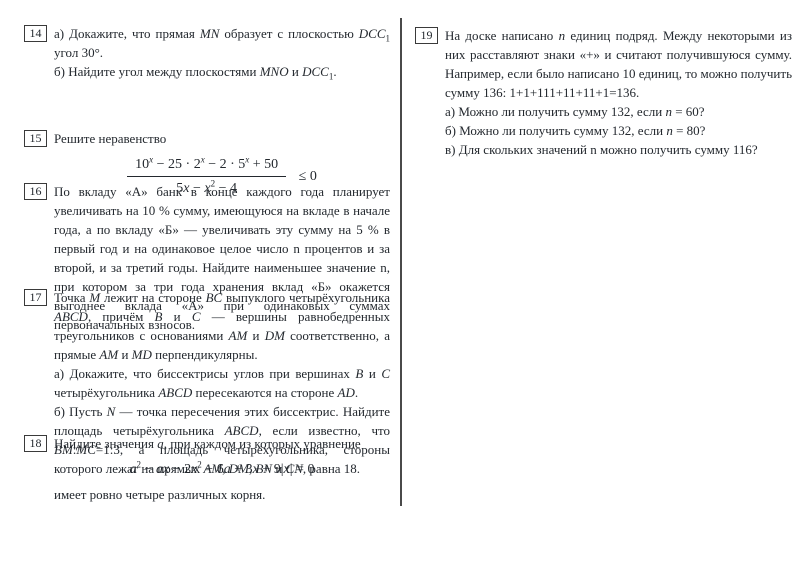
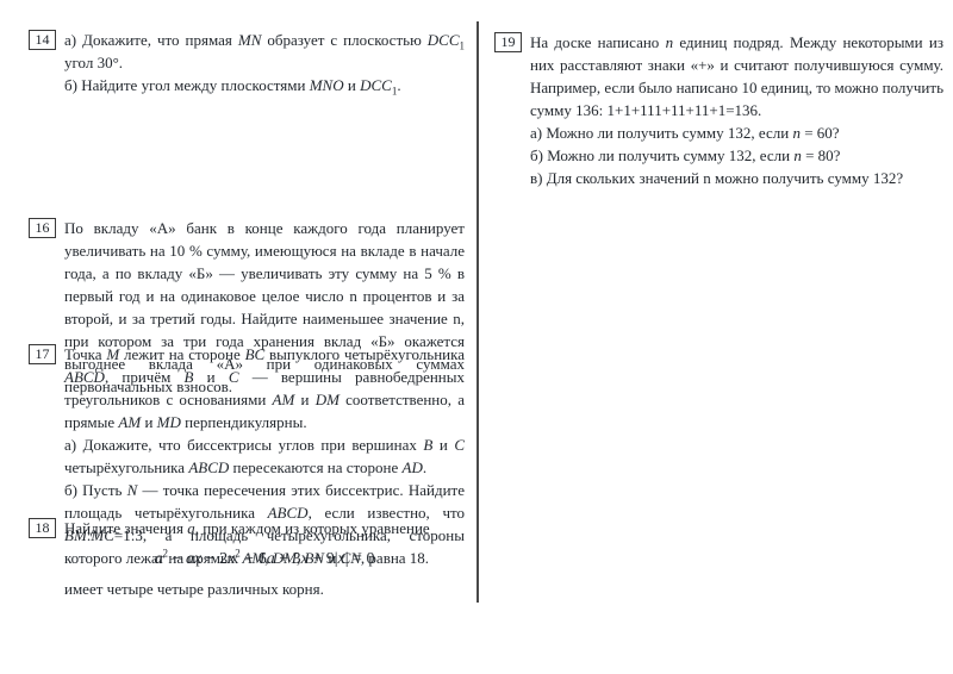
  14
  а) Докажите, что прямая MN образует с плоскостью DCC1 угол 30°.
  б) Найдите угол между плоскостями MNO и DCC1.
- 15
- Решите неравенство
- 10x − 25 · 2x − 2 · 5x + 50
- 5x − x2 − 4
- ≤ 0
  16
  По вкладу «А» банк в конце каждого года планирует увеличивать на 10 % сумму, имеющуюся на вкладе в начале года, а по вкладу «Б» — увеличивать эту сумму на 5 % в первый год и на одинаковое целое число n процентов и за второй, и за третий годы. Найдите наименьшее значение n, при котором за три года хранения вклад «Б» окажется выгоднее вклада «А» при одинаковых суммах первоначальных взносов.
  17
  Точка M лежит на стороне BC выпуклого четырёхугольника ABCD, причём B и C — вершины равнобедренных треугольников с основаниями AM и DM соответственно, а прямые AM и MD перпендикулярны.
  а) Докажите, что биссектрисы углов при вершинах B и C четырёхугольника ABCD пересекаются на стороне AD.
  б) Пусть N — точка пересечения этих биссектрис. Найдите площадь четырёхугольника ABCD, если известно, что BM:MC=1:3, а площадь четырёхугольника, стороны которого лежат на прямых AM, DM, BN и CN, равна 18.
  18
  Найдите значения a, при каждом из которых уравнение
  a2 − ax − 2x2 − 6a + 3x + 9|x| = 0
- имеет ровно четыре различных корня.
+ имеет четыре четыре различных корня.
  19
  На доске написано n единиц подряд. Между некоторыми из них расставляют знаки «+» и считают получившуюся сумму. Например, если было написано 10 единиц, то можно получить сумму 136: 1+1+111+11+11+1=136.
  а) Можно ли получить сумму 132, если n = 60?
  б) Можно ли получить сумму 132, если n = 80?
- в) Для скольких значений n можно получить сумму 116?
+ в) Для скольких значений n можно получить сумму 132?
